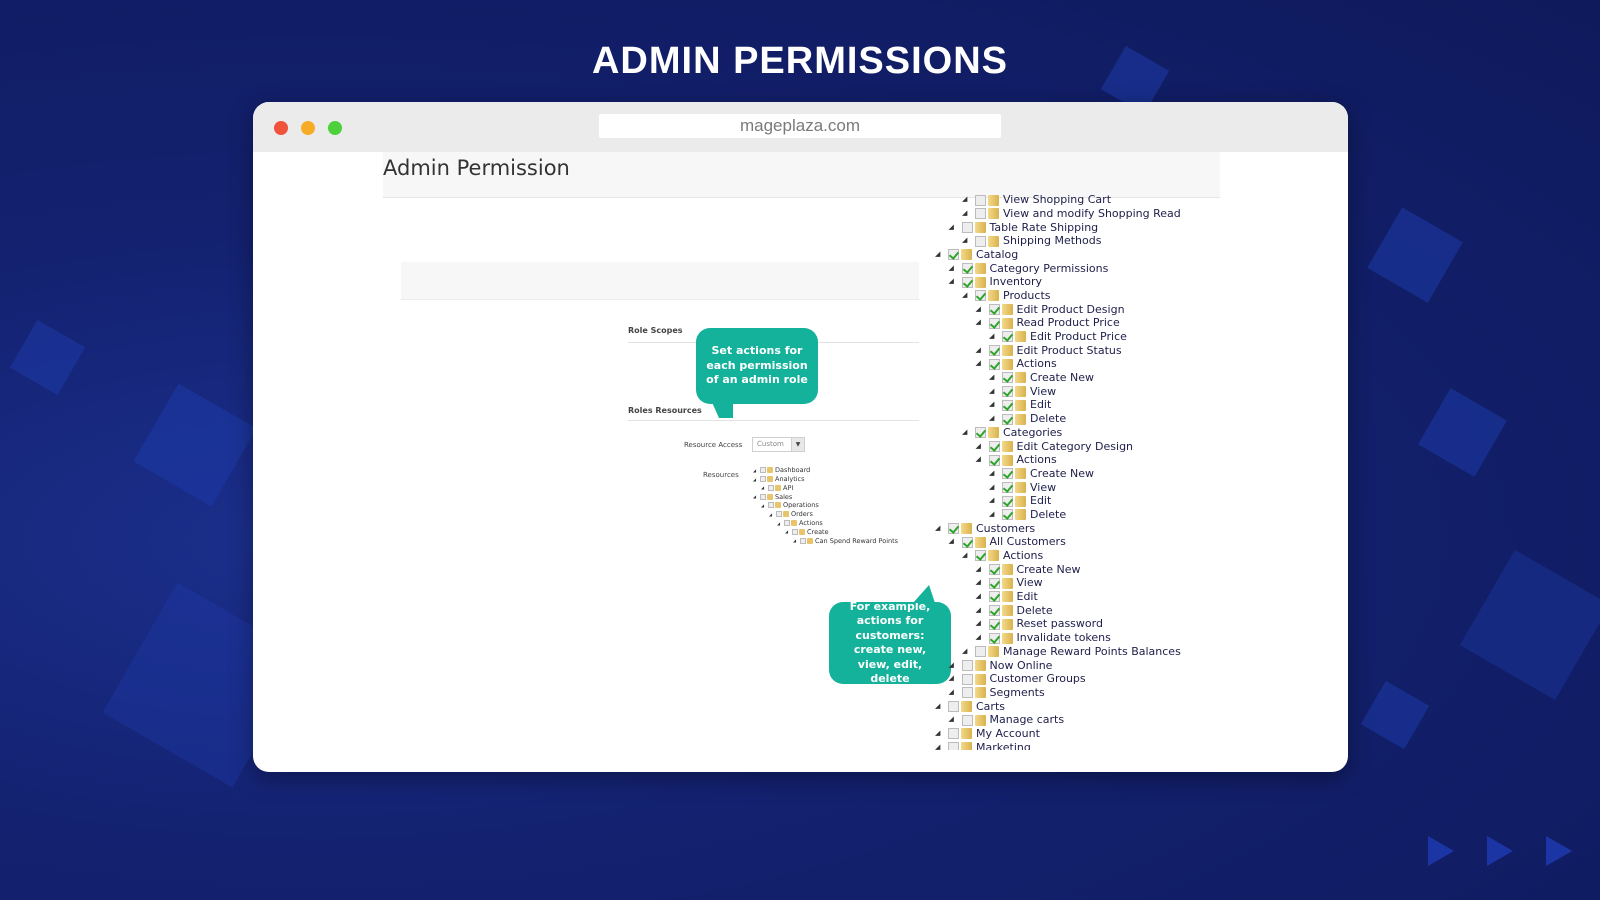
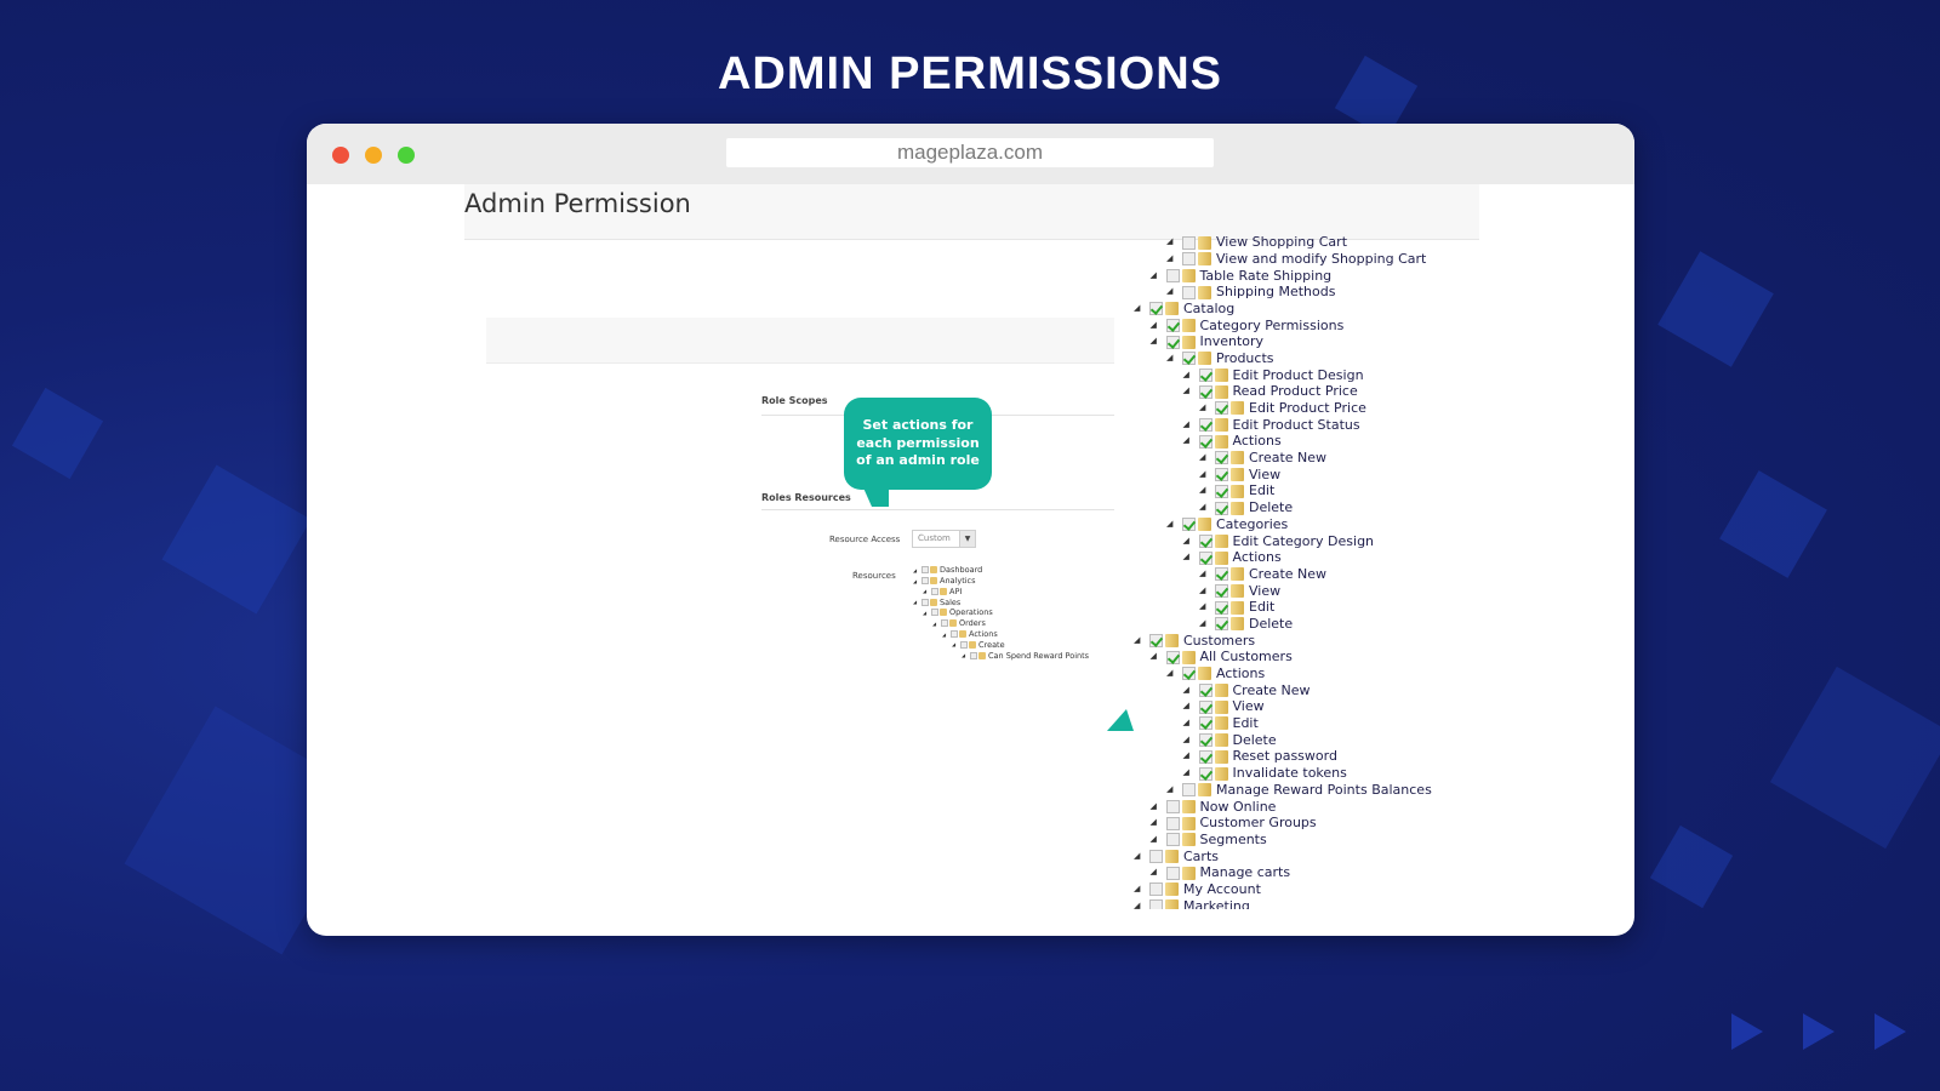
  ADMIN PERMISSIONS
  mageplaza.com
  Admin Permission
  Role Scopes
  Roles Resources
  Resource Access
  Custom
  Resources
  Dashboard
  Analytics
  API
  Sales
  Operations
  Orders
  Actions
  Create
  Can Spend Reward Points
  Set actions for each permission of an admin role
- For example, actions for customers: create new, view, edit, delete
  ◢ View Shopping Cart
- ◢ View and modify Shopping Read
+ ◢ View and modify Shopping Cart
  ◢ Table Rate Shipping
  ◢ Shipping Methods
  Catalog
  ◢ Category Permissions
  ◢ Inventory
  ◢ Products
  ◢ Edit Product Design
  ◢ Read Product Price
  ◢ Edit Product Price
  ◢ Edit Product Status
  ◢ Actions
  ◢ Create New
  ◢ View
  ◢ Edit
  ◢ Delete
  ◢ Categories
  ◢ Edit Category Design
  ◢ Actions
  ◢ Create New
  ◢ View
  ◢ Edit
  ◢ Delete
  ◢ Customers
  ◢ All Customers
  ◢ Actions
  ◢ Create New
  ◢ View
  ◢ Edit
  ◢ Delete
  ◢ Reset password
  ◢ Invalidate tokens
  ◢ Manage Reward Points Balances
  ◢ Now Online
  ◢ Customer Groups
  ◢ Segments
  ◢ Carts
  ◢ Manage carts
  ◢ My Account
  ◢ Marketing
